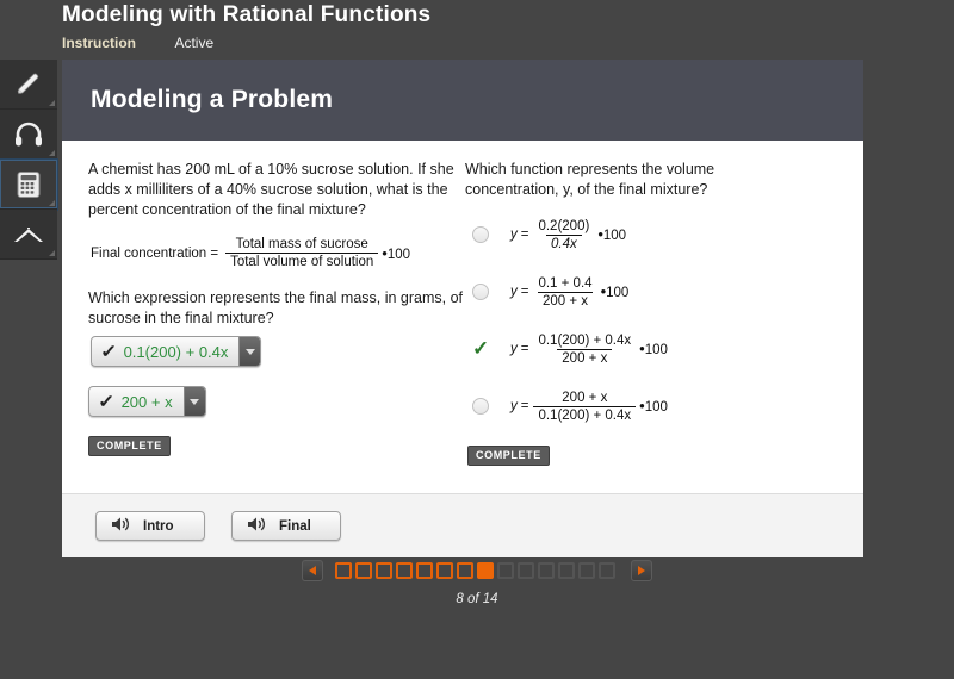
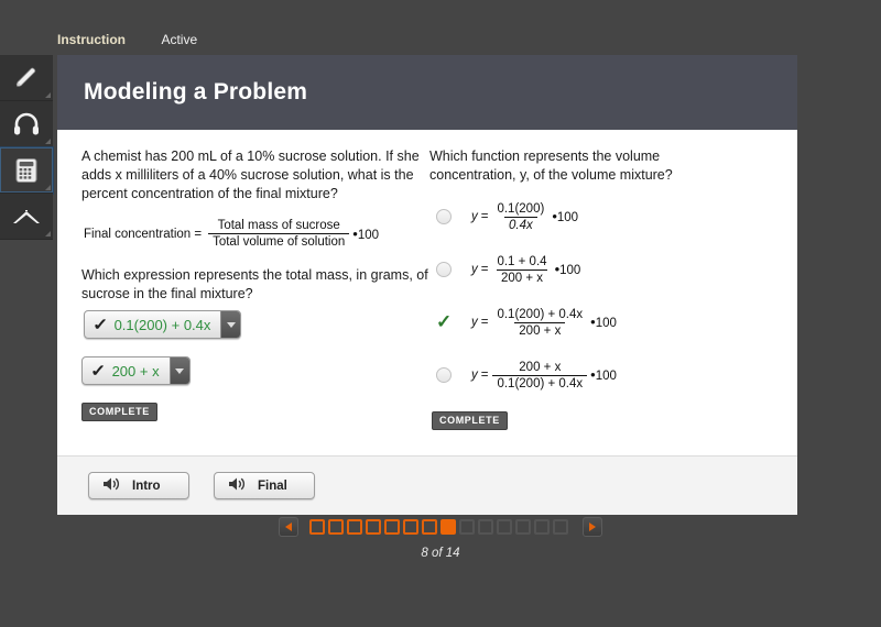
- Modeling with Rational Functions
  Instruction Active
  Modeling a Problem
  A chemist has 200 mL of a 10% sucrose solution. If she adds x milliliters of a 40% sucrose solution, what is the percent concentration of the final mixture?
  Final concentration =
  Total mass of sucrose
  Total volume of solution
  •100
- Which expression represents the final mass, in grams, of sucrose in the final mixture?
+ Which expression represents the total mass, in grams, of sucrose in the final mixture?
  ✓
  0.1(200) + 0.4x
  ✓
  200 + x
  COMPLETE
  Which function represents the volume
- concentration, y, of the final mixture?
+ concentration, y, of the volume mixture?
  y
  =
- 0.2(200)
+ 0.1(200)
  0.4x
  •100
  y
  =
  0.1 + 0.4
  200 + x
  •100
  ✓
  y
  =
  0.1(200) + 0.4x
  200 + x
  •100
  y
  =
  200 + x
  0.1(200) + 0.4x
  •100
  COMPLETE
  Intro
  Final
  8 of 14
